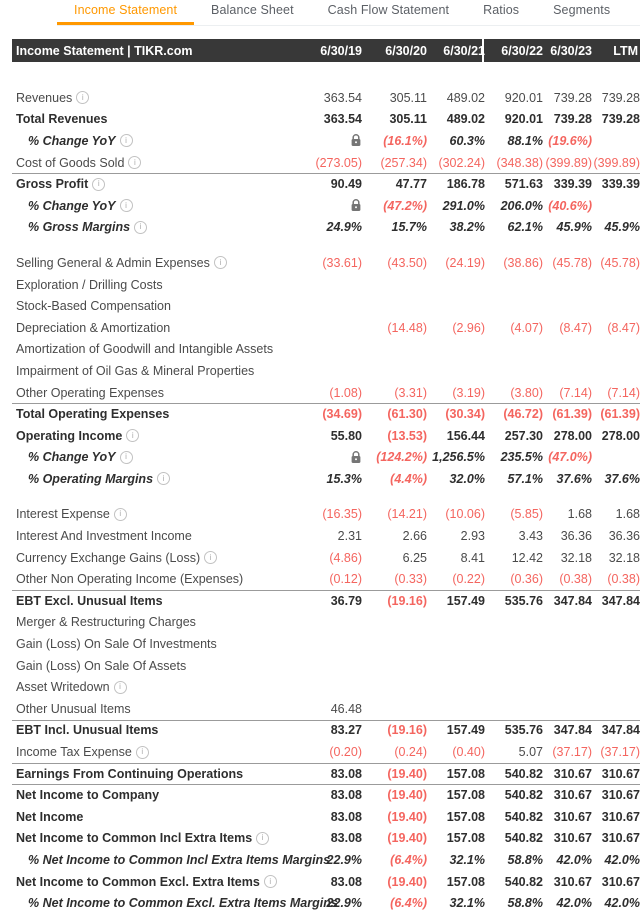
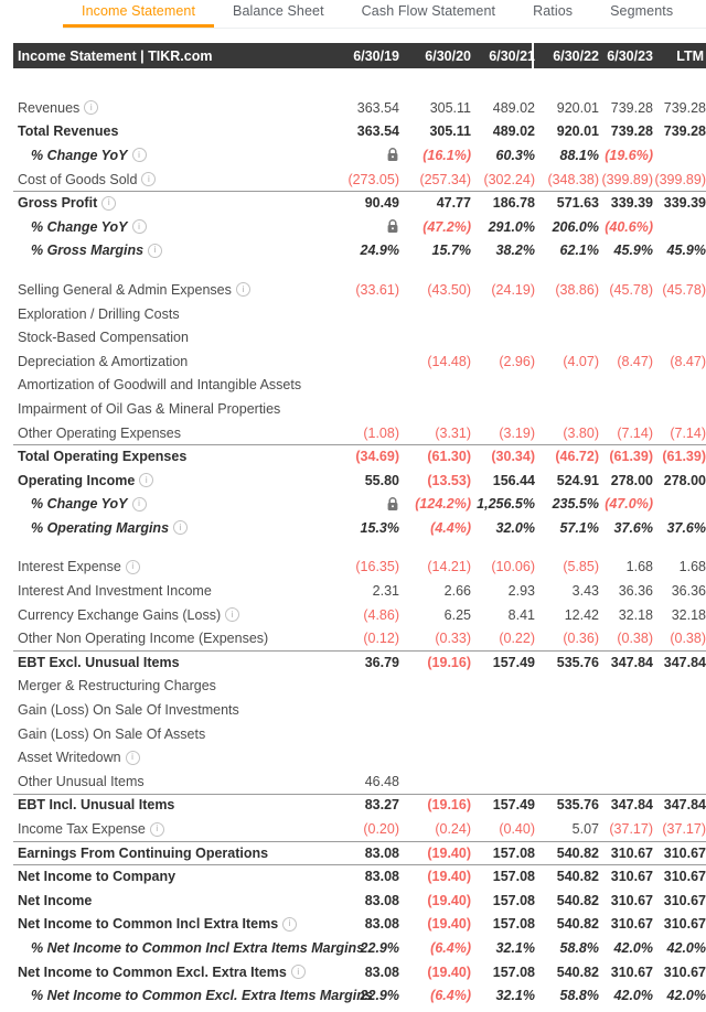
  Income Statement
  Balance Sheet
  Cash Flow Statement
  Ratios
  Segments
  Income Statement | TIKR.com
  6/30/19
  6/30/20
  6/30/2
  6/30/22
  6/30/23
  LTM
  Revenues
  i
  363.54
  305.11
  489.02
  920.01
  739.28
  739.28
  Total Revenues
  363.54
  305.11
  489.02
  920.01
  739.28
  739.28
  % Change YoY
  i
  (16.1%)
  60.3%
  88.1%
  (19.6%)
  Cost of Goods Sold
  i
  (273.05)
  (257.34)
  (302.24)
  (348.38)
  (399.89)
  (399.89)
  Gross Profit
  i
  90.49
  47.77
  186.78
  571.63
  339.39
  339.39
  % Change YoY
  i
  (47.2%)
  291.0%
  206.0%
  (40.6%)
  % Gross Margins
  i
  24.9%
  15.7%
  38.2%
  62.1%
  45.9%
  45.9%
  Selling General & Admin Expenses
  i
  (33.61)
  (43.50)
  (24.19)
  (38.86)
  (45.78)
  (45.78)
  Exploration / Drilling Costs
  Stock-Based Compensation
  Depreciation & Amortization
  (14.48)
  (2.96)
  (4.07)
  (8.47)
  (8.47)
  Amortization of Goodwill and Intangible Assets
  Impairment of Oil Gas & Mineral Properties
  Other Operating Expenses
  (1.08)
  (3.31)
  (3.19)
  (3.80)
  (7.14)
  (7.14)
  Total Operating Expenses
  (34.69)
  (61.30)
  (30.34)
  (46.72)
  (61.39)
  (61.39)
  Operating Income
  i
  55.80
  (13.53)
  156.44
- 257.30
+ 524.91
  278.00
  278.00
  % Change YoY
  i
  (124.2%)
  1,256.5%
  235.5%
  (47.0%)
  % Operating Margins
  i
  15.3%
  (4.4%)
  32.0%
  57.1%
  37.6%
  37.6%
  Interest Expense
  i
  (16.35)
  (14.21)
  (10.06)
  (5.85)
  1.68
  1.68
  Interest And Investment Income
  2.31
  2.66
  2.93
  3.43
  36.36
  36.36
  Currency Exchange Gains (Loss)
  i
  (4.86)
  6.25
  8.41
  12.42
  32.18
  32.18
  Other Non Operating Income (Expenses)
  (0.12)
  (0.33)
  (0.22)
  (0.36)
  (0.38)
  (0.38)
  EBT Excl. Unusual Items
  36.79
  (19.16)
  157.49
  535.76
  347.84
  347.84
  Merger & Restructuring Charges
  Gain (Loss) On Sale Of Investments
  Gain (Loss) On Sale Of Assets
  Asset Writedown
  i
  Other Unusual Items
  46.48
  EBT Incl. Unusual Items
  83.27
  (19.16)
  157.49
  535.76
  347.84
  347.84
  Income Tax Expense
  i
  (0.20)
  (0.24)
  (0.40)
  5.07
  (37.17)
  (37.17)
  Earnings From Continuing Operations
  83.08
  (19.40)
  157.08
  540.82
  310.67
  310.67
  Net Income to Company
  83.08
  (19.40)
  157.08
  540.82
  310.67
  310.67
  Net Income
  83.08
  (19.40)
  157.08
  540.82
  310.67
  310.67
  Net Income to Common Incl Extra Items
  i
  83.08
  (19.40)
  157.08
  540.82
  310.67
  310.67
  % Net Income to Common Incl Extra Items Margins
  22.9%
  (6.4%)
  32.1%
  58.8%
  42.0%
  42.0%
  Net Income to Common Excl. Extra Items
  i
  83.08
  (19.40)
  157.08
  540.82
  310.67
  310.67
  % Net Income to Common Excl. Extra Items Margins
  22.9%
  (6.4%)
  32.1%
  58.8%
  42.0%
  42.0%
